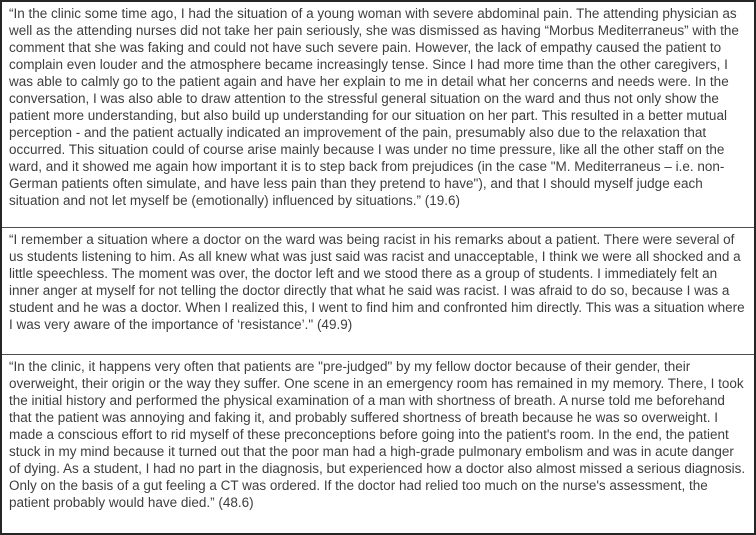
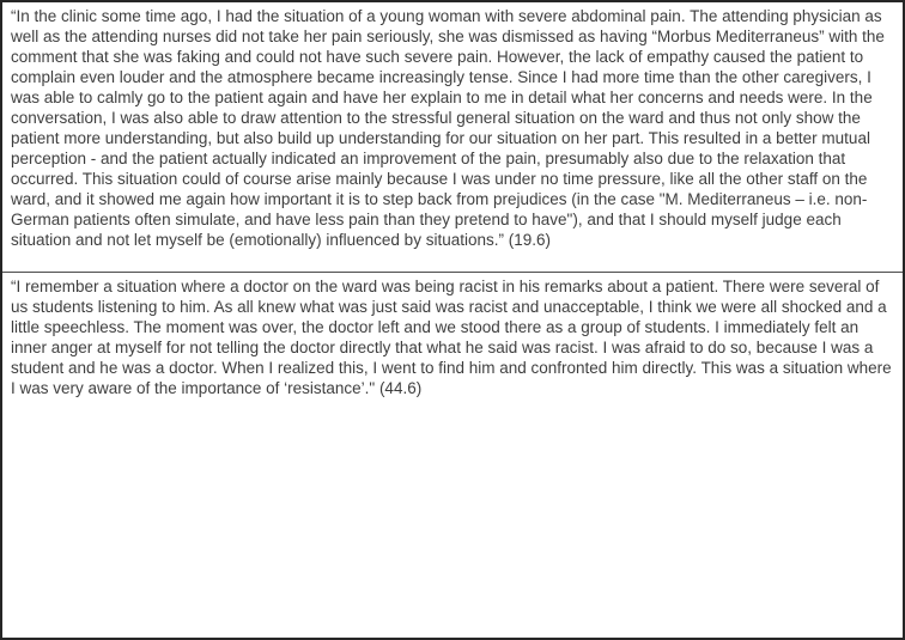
  “In the clinic some time ago, I had the situation of a young woman with severe abdominal pain. The attending physician as well as the attending nurses did not take her pain seriously, she was dismissed as having “Morbus Mediterraneus” with the comment that she was faking and could not have such severe pain. However, the lack of empathy caused the patient to complain even louder and the atmosphere became increasingly tense. Since I had more time than the other caregivers, I was able to calmly go to the patient again and have her explain to me in detail what her concerns and needs were. In the conversation, I was also able to draw attention to the stressful general situation on the ward and thus not only show the patient more understanding, but also build up understanding for our situation on her part. This resulted in a better mutual perception - and the patient actually indicated an improvement of the pain, presumably also due to the relaxation that occurred. This situation could of course arise mainly because I was under no time pressure, like all the other staff on the ward, and it showed me again how important it is to step back from prejudices (in the case "M. Mediterraneus – i.e. non-German patients often simulate, and have less pain than they pretend to have"), and that I should myself judge each situation and not let myself be (emotionally) influenced by situations.” (19.6)
- “I remember a situation where a doctor on the ward was being racist in his remarks about a patient. There were several of us students listening to him. As all knew what was just said was racist and unacceptable, I think we were all shocked and a little speechless. The moment was over, the doctor left and we stood there as a group of students. I immediately felt an inner anger at myself for not telling the doctor directly that what he said was racist. I was afraid to do so, because I was a student and he was a doctor. When I realized this, I went to find him and confronted him directly. This was a situation where I was very aware of the importance of ‘resistance’." (49.9)
+ “I remember a situation where a doctor on the ward was being racist in his remarks about a patient. There were several of us students listening to him. As all knew what was just said was racist and unacceptable, I think we were all shocked and a little speechless. The moment was over, the doctor left and we stood there as a group of students. I immediately felt an inner anger at myself for not telling the doctor directly that what he said was racist. I was afraid to do so, because I was a student and he was a doctor. When I realized this, I went to find him and confronted him directly. This was a situation where I was very aware of the importance of ‘resistance’." (44.6)
- “In the clinic, it happens very often that patients are "pre-judged" by my fellow doctor because of their gender, their overweight, their origin or the way they suffer. One scene in an emergency room has remained in my memory. There, I took the initial history and performed the physical examination of a man with shortness of breath. A nurse told me beforehand that the patient was annoying and faking it, and probably suffered shortness of breath because he was so overweight. I made a conscious effort to rid myself of these preconceptions before going into the patient's room. In the end, the patient stuck in my mind because it turned out that the poor man had a high-grade pulmonary embolism and was in acute danger of dying. As a student, I had no part in the diagnosis, but experienced how a doctor also almost missed a serious diagnosis. Only on the basis of a gut feeling a CT was ordered. If the doctor had relied too much on the nurse's assessment, the patient probably would have died.” (48.6)
